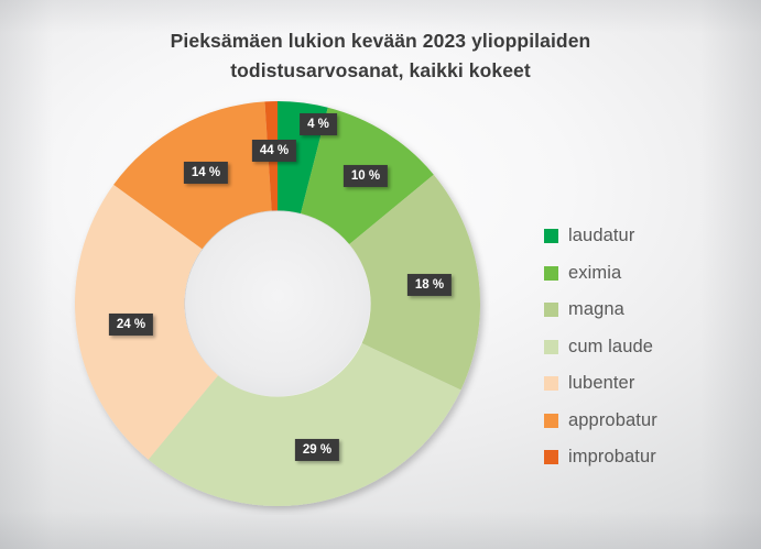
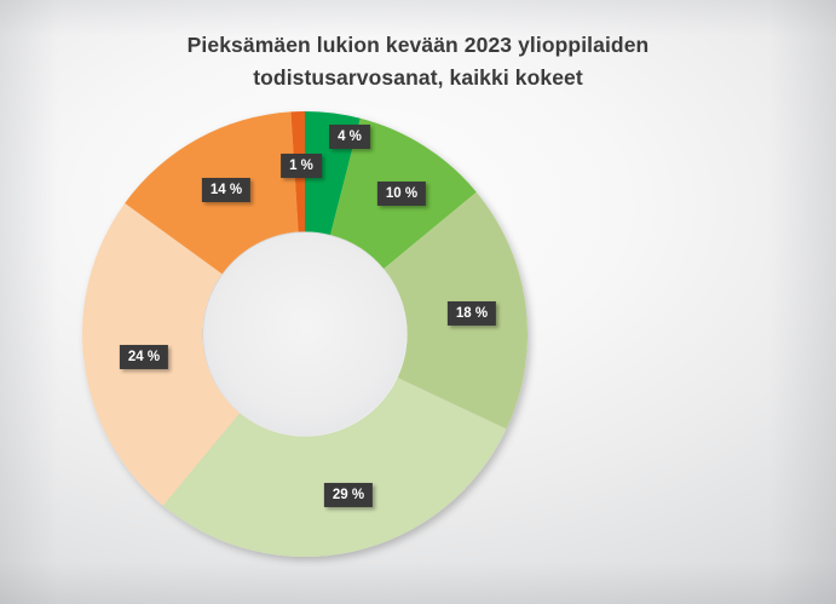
  Pieksämäen lukion kevään 2023 ylioppilaiden
  todistusarvosanat, kaikki kokeet
  4 %
  10 %
  18 %
  29 %
  24 %
  14 %
- 44 %
+ 1 %
- laudatur
- eximia
- magna
- cum laude
- lubenter
- approbatur
- improbatur
